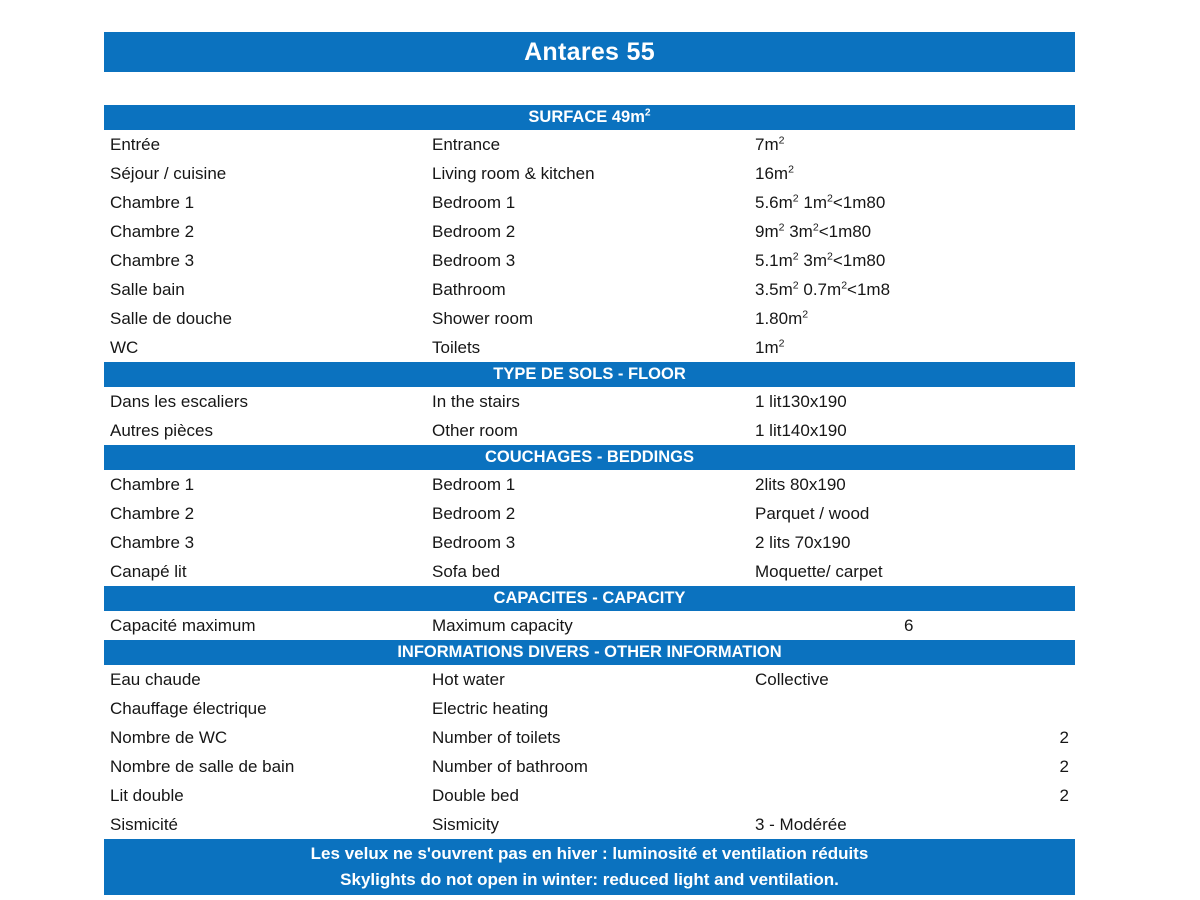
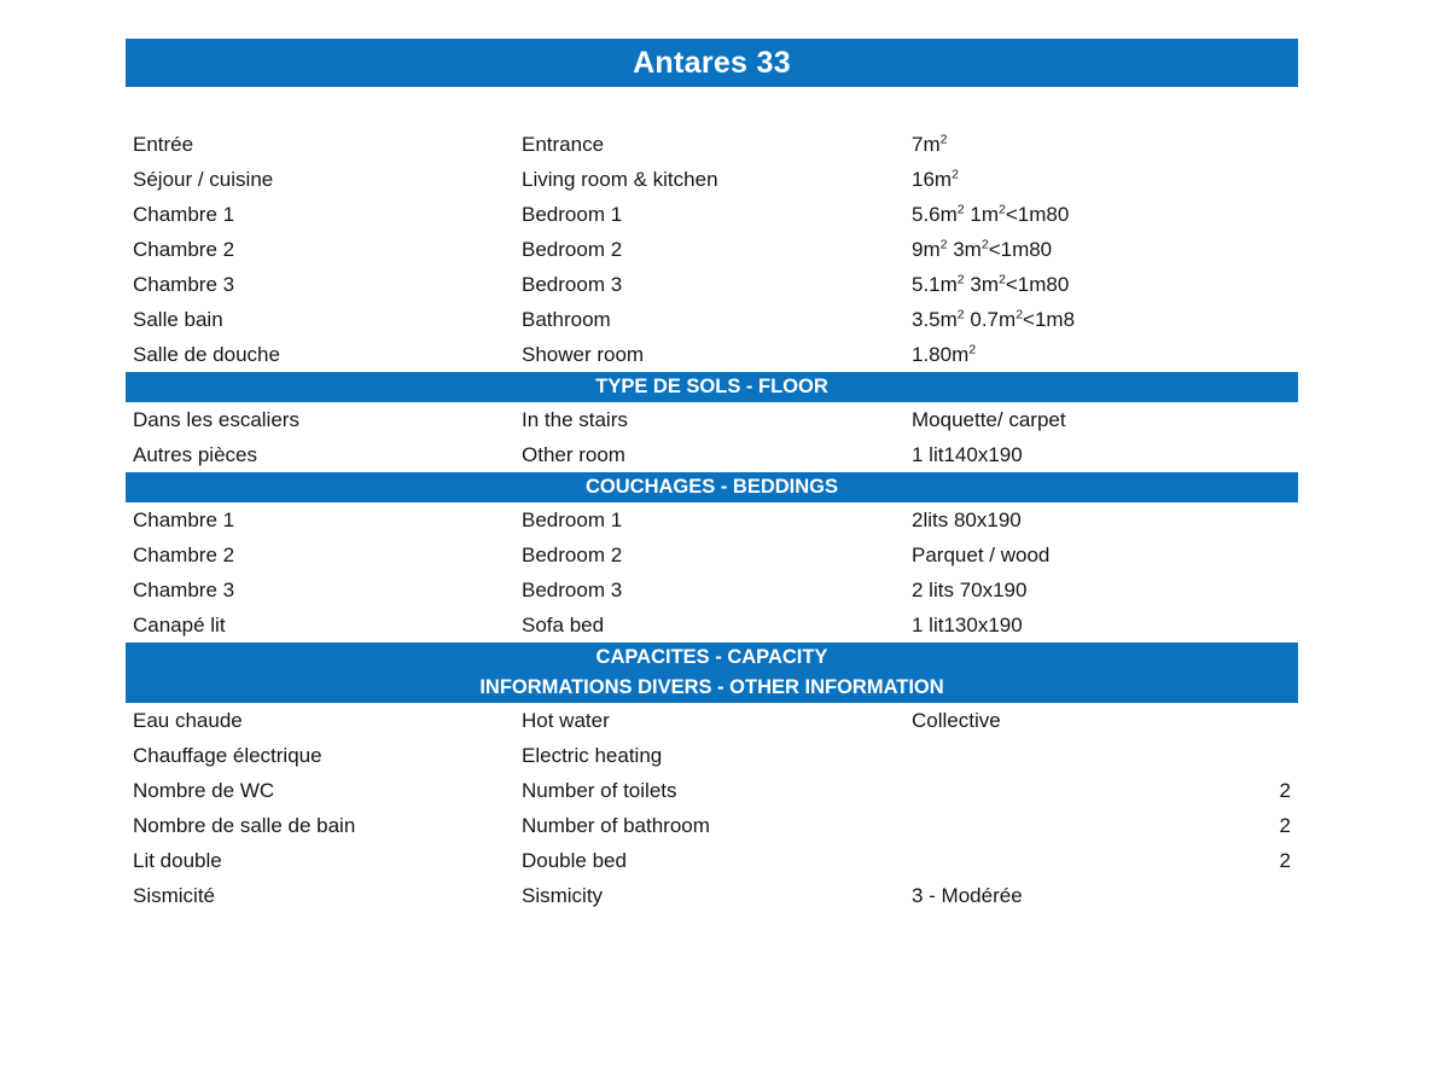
- Antares 55
+ Antares 33
- SURFACE 49m2
  Entrée
  Entrance
  7m2
  Séjour / cuisine
  Living room & kitchen
  16m2
  Chambre 1
  Bedroom 1
  5.6m2 1m2<1m80
  Chambre 2
  Bedroom 2
  9m2 3m2<1m80
  Chambre 3
  Bedroom 3
  5.1m2 3m2<1m80
  Salle bain
  Bathroom
  3.5m2 0.7m2<1m8
  Salle de douche
  Shower room
  1.80m2
- WC
- Toilets
- 1m2
  TYPE DE SOLS - FLOOR
  Dans les escaliers
  In the stairs
- 1 lit130x190
+ Moquette/ carpet
  Autres pièces
  Other room
  1 lit140x190
  COUCHAGES - BEDDINGS
  Chambre 1
  Bedroom 1
  2lits 80x190
  Chambre 2
  Bedroom 2
  Parquet / wood
  Chambre 3
  Bedroom 3
  2 lits 70x190
  Canapé lit
  Sofa bed
- Moquette/ carpet
+ 1 lit130x190
  CAPACITES - CAPACITY
- Capacité maximum
- Maximum capacity
- 6
  INFORMATIONS DIVERS - OTHER INFORMATION
  Eau chaude
  Hot water
  Collective
  Chauffage électrique
  Electric heating
  Nombre de WC
  Number of toilets
  2
  Nombre de salle de bain
  Number of bathroom
  2
  Lit double
  Double bed
  2
  Sismicité
  Sismicity
  3 - Modérée
- Les velux ne s'ouvrent pas en hiver : luminosité et ventilation réduits
- Skylights do not open in winter: reduced light and ventilation.
